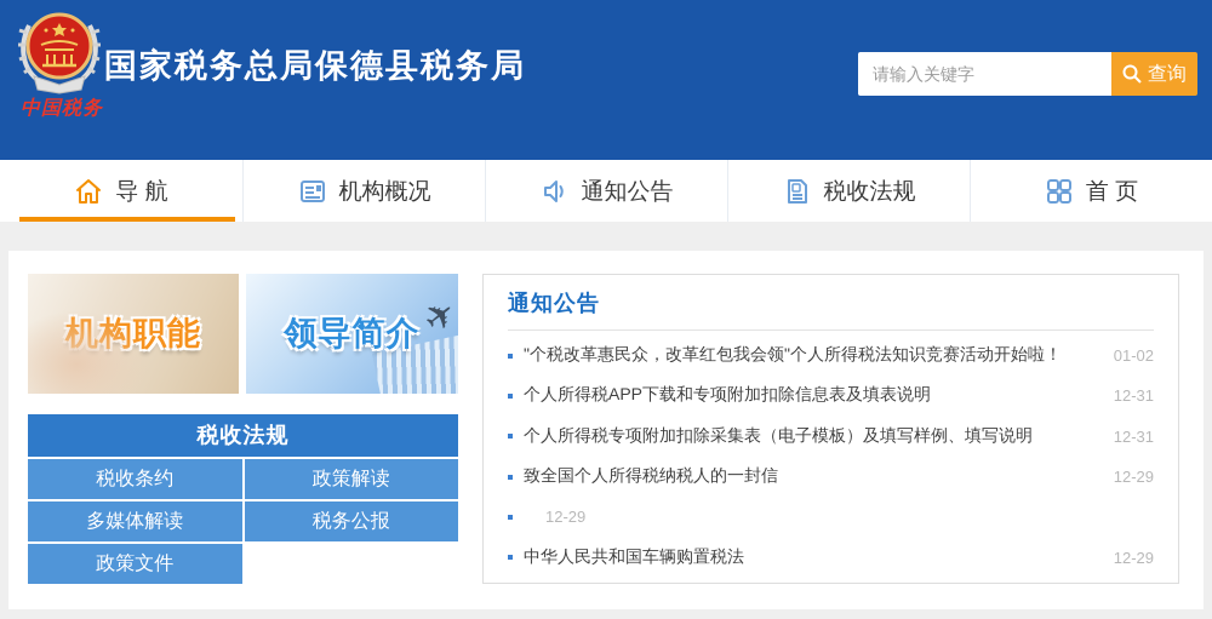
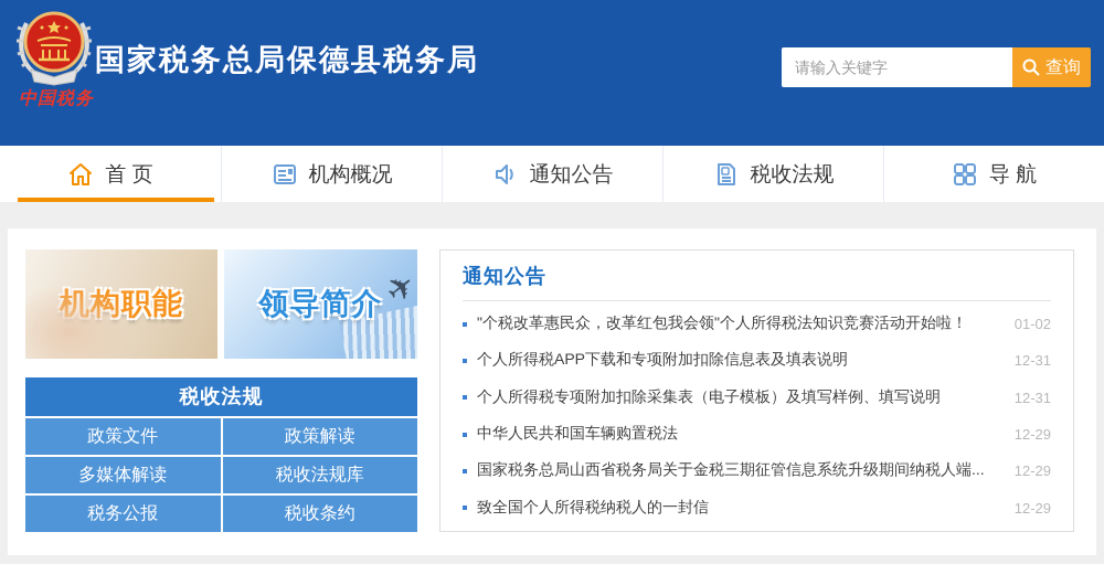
  中国税务
  国家税务总局保德县税务局
  请输入关键字
  查询
- 导 航
+ 首 页
  机构概况
  通知公告
  税收法规
- 首 页
+ 导 航
  领导简介
  税收法规
- 税收条约
+ 政策文件
  政策解读
  多媒体解读
+ 税收法规库
  税务公报
- 政策文件
+ 税收条约
  通知公告
  "个税改革惠民众，改革红包我会领"个人所得税法知识竞赛活动开始啦！
  01-02
  个人所得税APP下载和专项附加扣除信息表及填表说明
  12-31
  个人所得税专项附加扣除采集表（电子模板）及填写样例、填写说明
  12-31
- 致全国个人所得税纳税人的一封信
+ 中华人民共和国车辆购置税法
  12-29
+ 国家税务总局山西省税务局关于金税三期征管信息系统升级期间纳税人端...
  12-29
- 中华人民共和国车辆购置税法
+ 致全国个人所得税纳税人的一封信
  12-29
